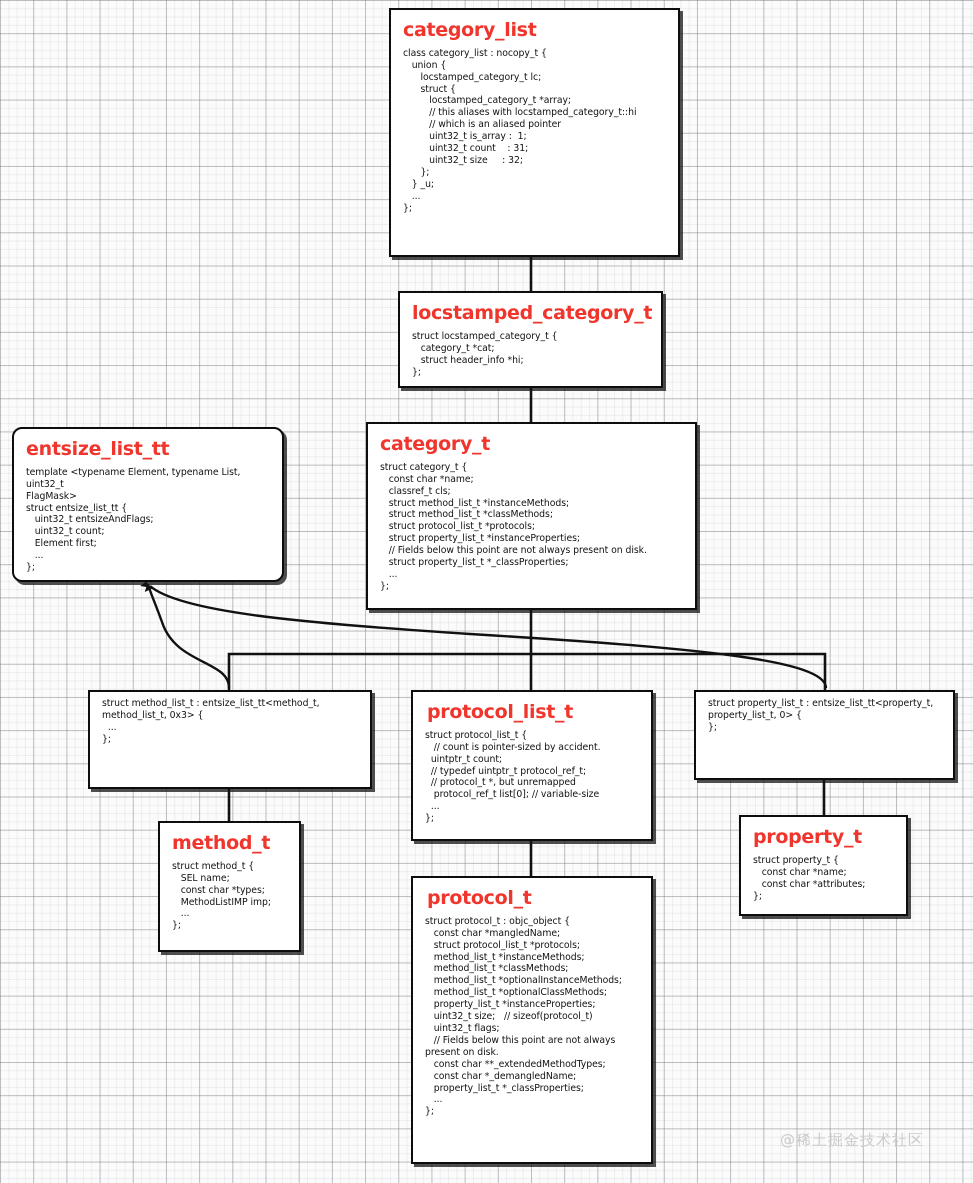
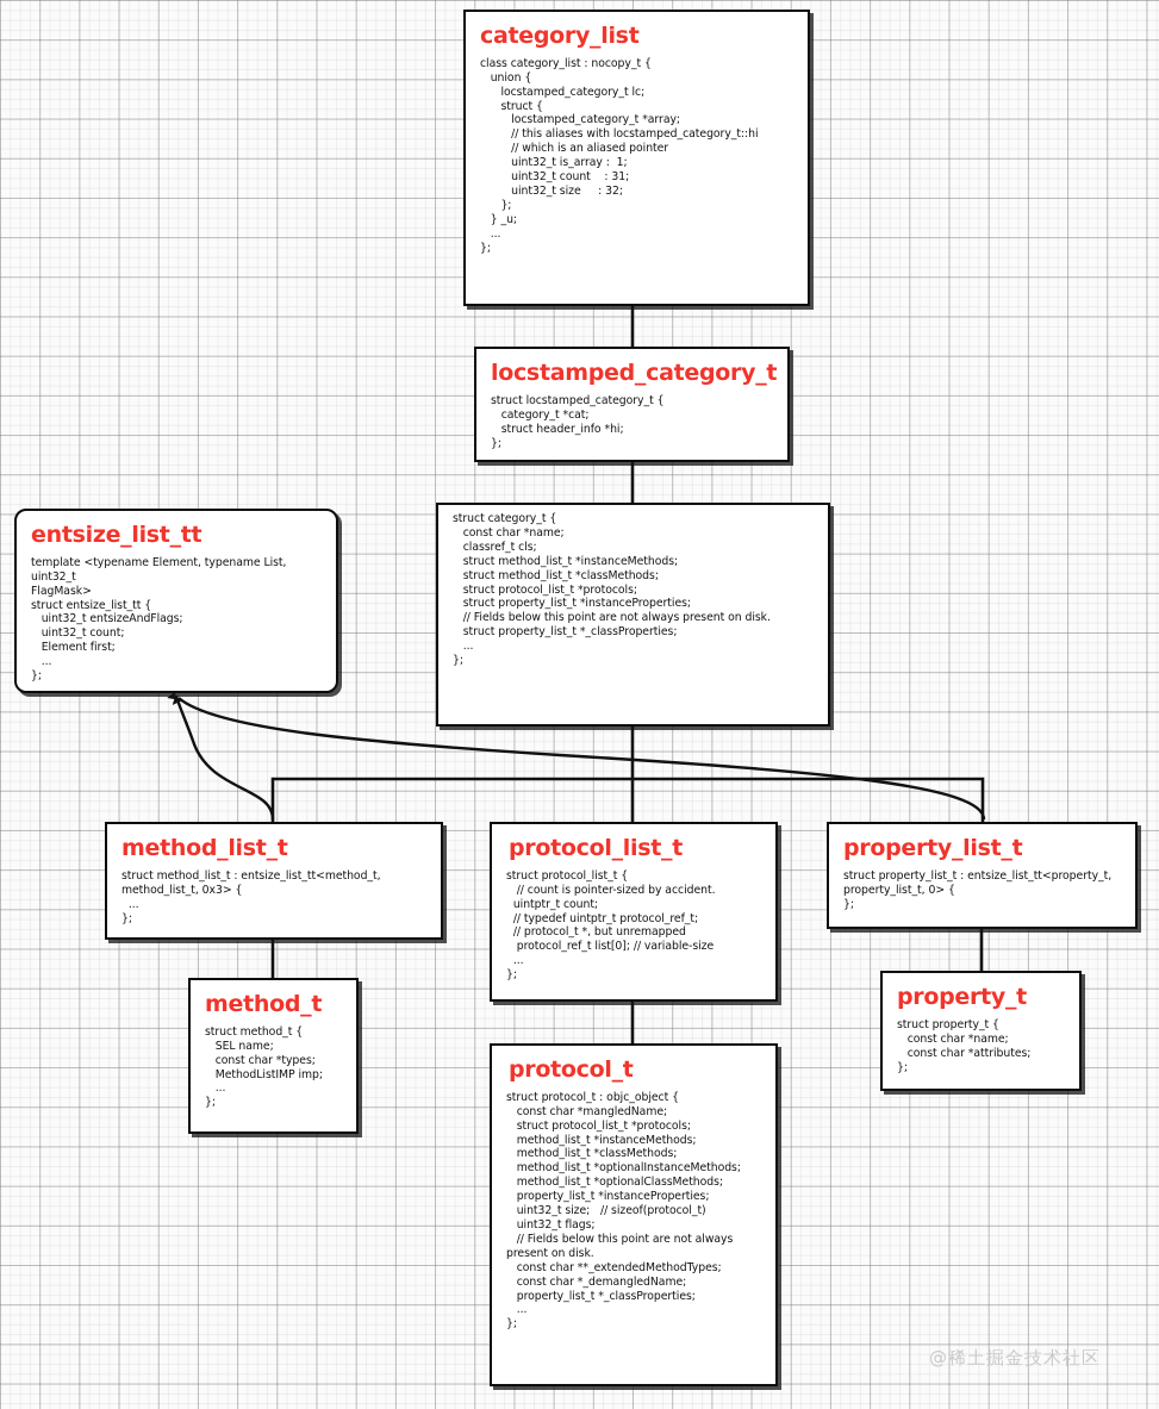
  category_list
  class category_list : nocopy_t {
  union {
  locstamped_category_t lc;
  struct {
  locstamped_category_t *array;
  // this aliases with locstamped_category_t::hi
  // which is an aliased pointer
  uint32_t is_array : 1;
  uint32_t count : 31;
  uint32_t size : 32;
  };
  } _u;
  ...
  };
  locstamped_category_t
  struct locstamped_category_t {
  category_t *cat;
  struct header_info *hi;
  };
- category_t
  struct category_t {
  const char *name;
  classref_t cls;
  struct method_list_t *instanceMethods;
  struct method_list_t *classMethods;
  struct protocol_list_t *protocols;
  struct property_list_t *instanceProperties;
  // Fields below this point are not always present on disk.
  struct property_list_t *_classProperties;
  ...
  };
  entsize_list_tt
  template <typename Element, typename List, uint32_t
  FlagMask>
  struct entsize_list_tt {
  uint32_t entsizeAndFlags;
  uint32_t count;
  Element first;
  ...
  };
+ method_list_t
  struct method_list_t : entsize_list_tt<method_t,
  method_list_t, 0x3> {
  ...
  };
  protocol_list_t
  struct protocol_list_t {
  // count is pointer-sized by accident.
  uintptr_t count;
  // typedef uintptr_t protocol_ref_t;
  // protocol_t *, but unremapped
  protocol_ref_t list[0]; // variable-size
  ...
  };
+ property_list_t
  struct property_list_t : entsize_list_tt<property_t,
  property_list_t, 0> {
  };
  method_t
  struct method_t {
  SEL name;
  const char *types;
  MethodListIMP imp;
  ...
  };
  property_t
  struct property_t {
  const char *name;
  const char *attributes;
  };
  protocol_t
  struct protocol_t : objc_object {
  const char *mangledName;
  struct protocol_list_t *protocols;
  method_list_t *instanceMethods;
  method_list_t *classMethods;
  method_list_t *optionalInstanceMethods;
  method_list_t *optionalClassMethods;
  property_list_t *instanceProperties;
  uint32_t size; // sizeof(protocol_t)
  uint32_t flags;
  // Fields below this point are not always
  present on disk.
  const char **_extendedMethodTypes;
  const char *_demangledName;
  property_list_t *_classProperties;
  ...
  };
  @稀土掘金技术社区
